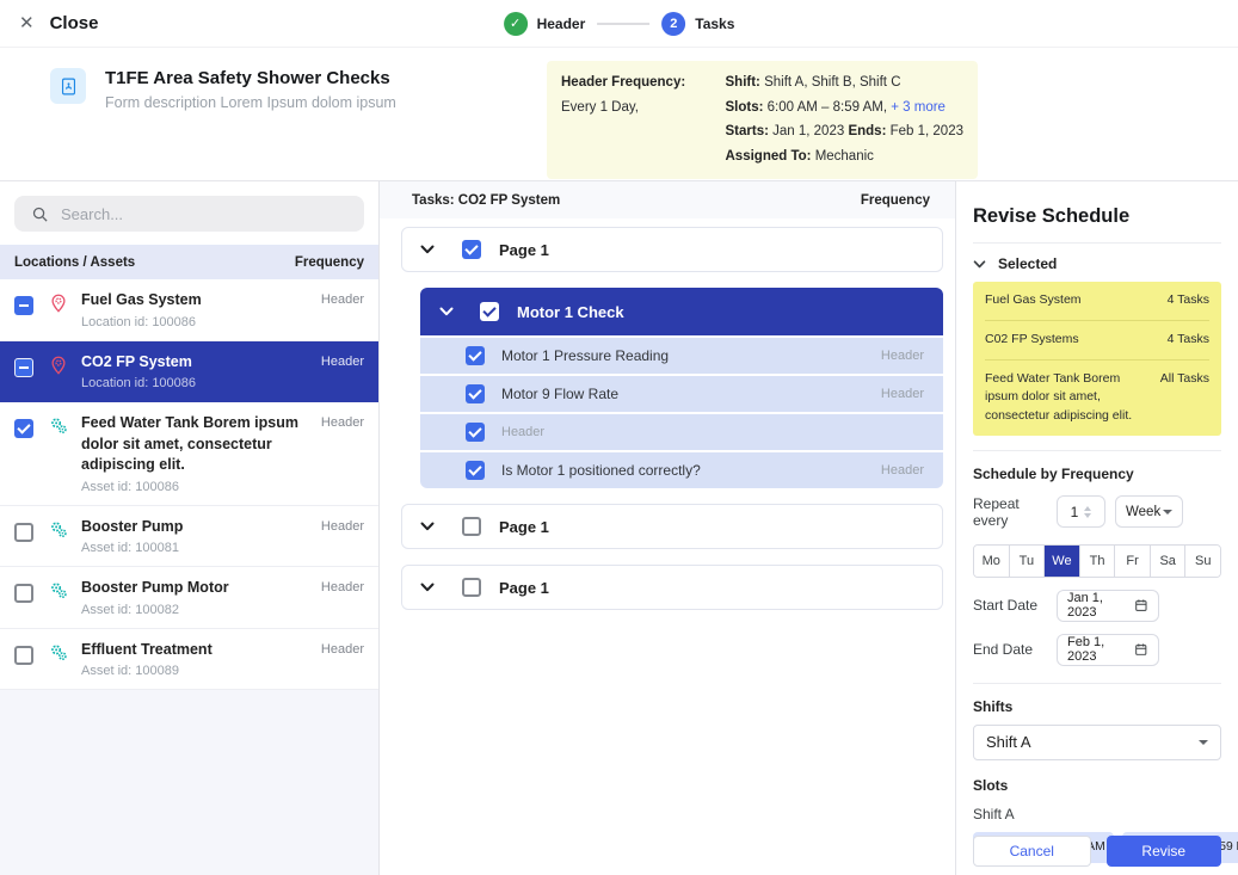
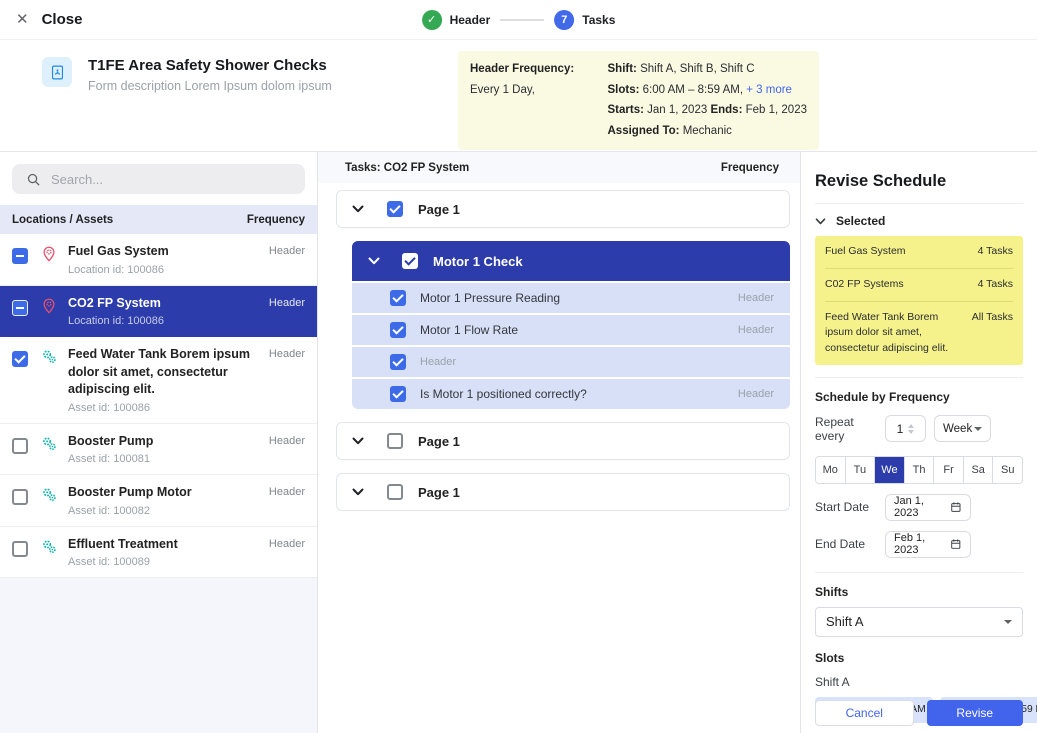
  ✕
  Close
  ✓
  Header
- 2
+ 7
  Tasks
  T1FE Area Safety Shower Checks
  Form description Lorem Ipsum dolom ipsum
  Header Frequency: Every 1 Day,
  Shift: Shift A, Shift B, Shift C
  Slots: 6:00 AM – 8:59 AM, + 3 more
  Starts: Jan 1, 2023 Ends: Feb 1, 2023
  Assigned To: Mechanic
  Search...
  Locations / Assets
  Frequency
  Fuel Gas System
  Location id: 100086
  Header
  CO2 FP System
  Location id: 100086
  Header
  Feed Water Tank Borem ipsum dolor sit amet, consectetur adipiscing elit.
  Asset id: 100086
  Header
  Booster Pump
  Asset id: 100081
  Header
  Booster Pump Motor
  Asset id: 100082
  Header
  Effluent Treatment
  Asset id: 100089
  Header
  Tasks: CO2 FP System
  Frequency
  Page 1
  Motor 1 Check
  Motor 1 Pressure Reading
  Header
- Motor 9 Flow Rate
+ Motor 1 Flow Rate
  Header
  Header
  Is Motor 1 positioned correctly?
  Header
  Page 1
  Page 1
  Revise Schedule
  Selected
  Fuel Gas System
  4 Tasks
  C02 FP Systems
  4 Tasks
  Feed Water Tank Borem ipsum dolor sit amet, consectetur adipiscing elit.
  All Tasks
  Schedule by Frequency
  Repeat every
  1
  Week
  Mo
  Tu
  We
  Th
  Fr
  Sa
  Su
  Start Date
  Jan 1, 2023
  End Date
  Feb 1, 2023
  Shifts
  Shift A
  Slots
  Shift A
  Cancel
  Revise
